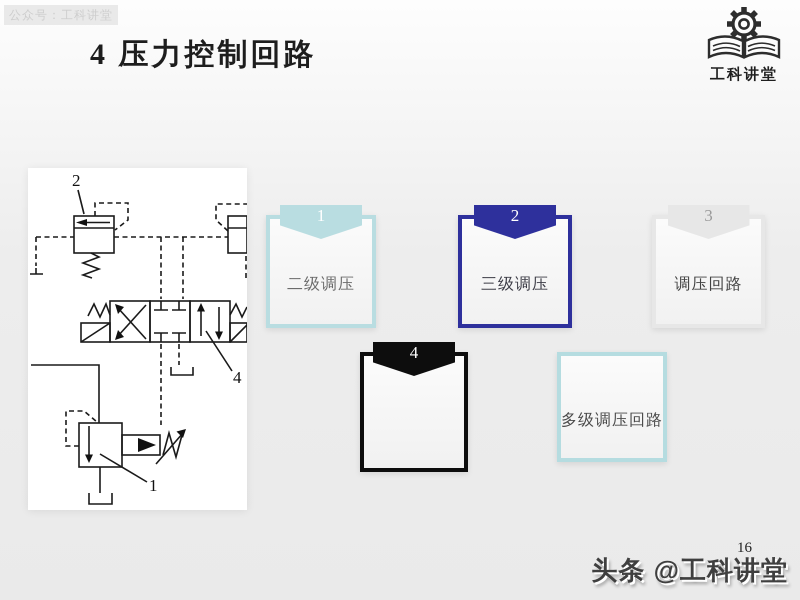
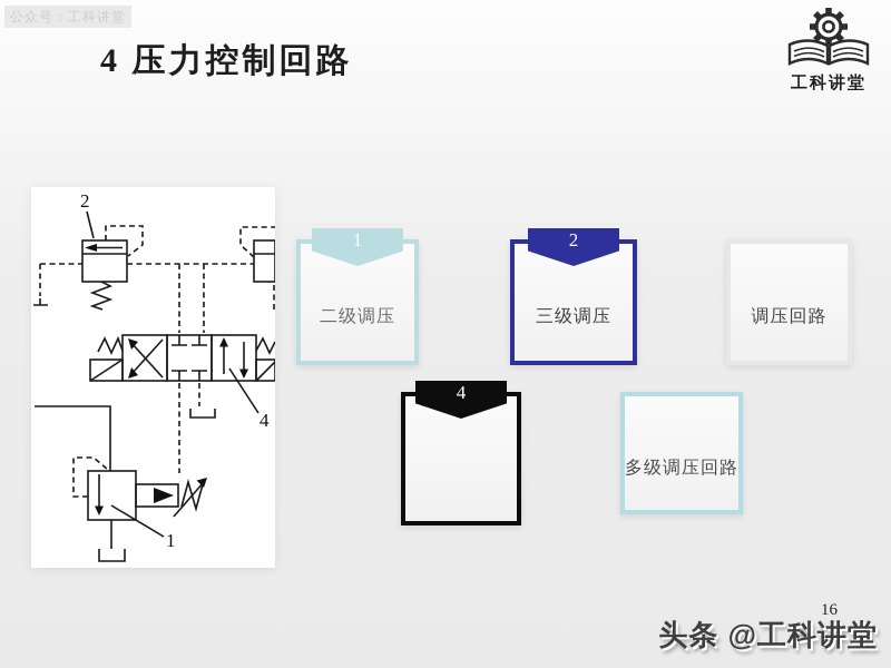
  公众号：工科讲堂
  4 压力控制回路
  工科讲堂
  2
  4
  1
  1
  二级调压
  2
  三级调压
- 3
  调压回路
  4
  多级调压回路
  16
  头条 @工科讲堂
